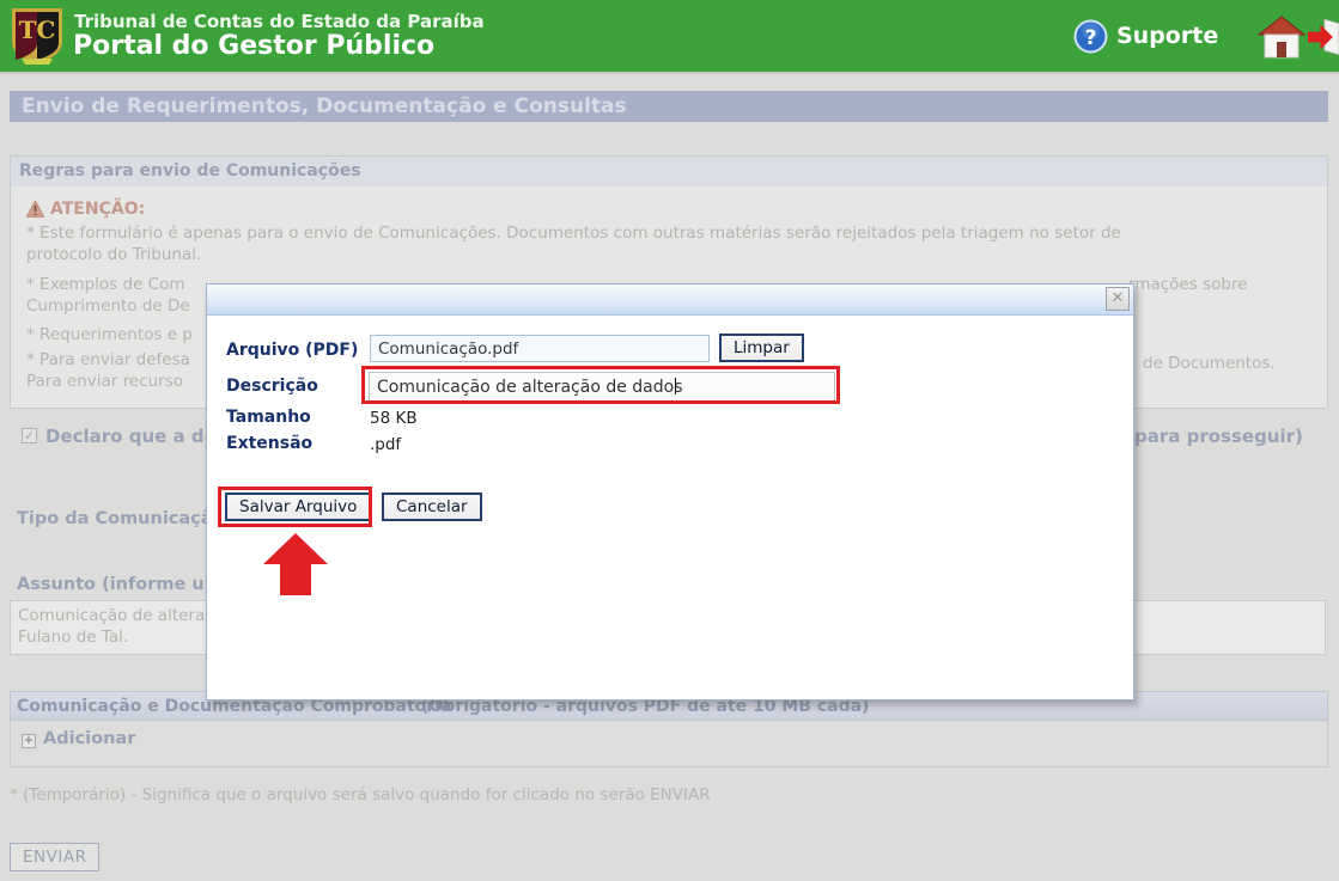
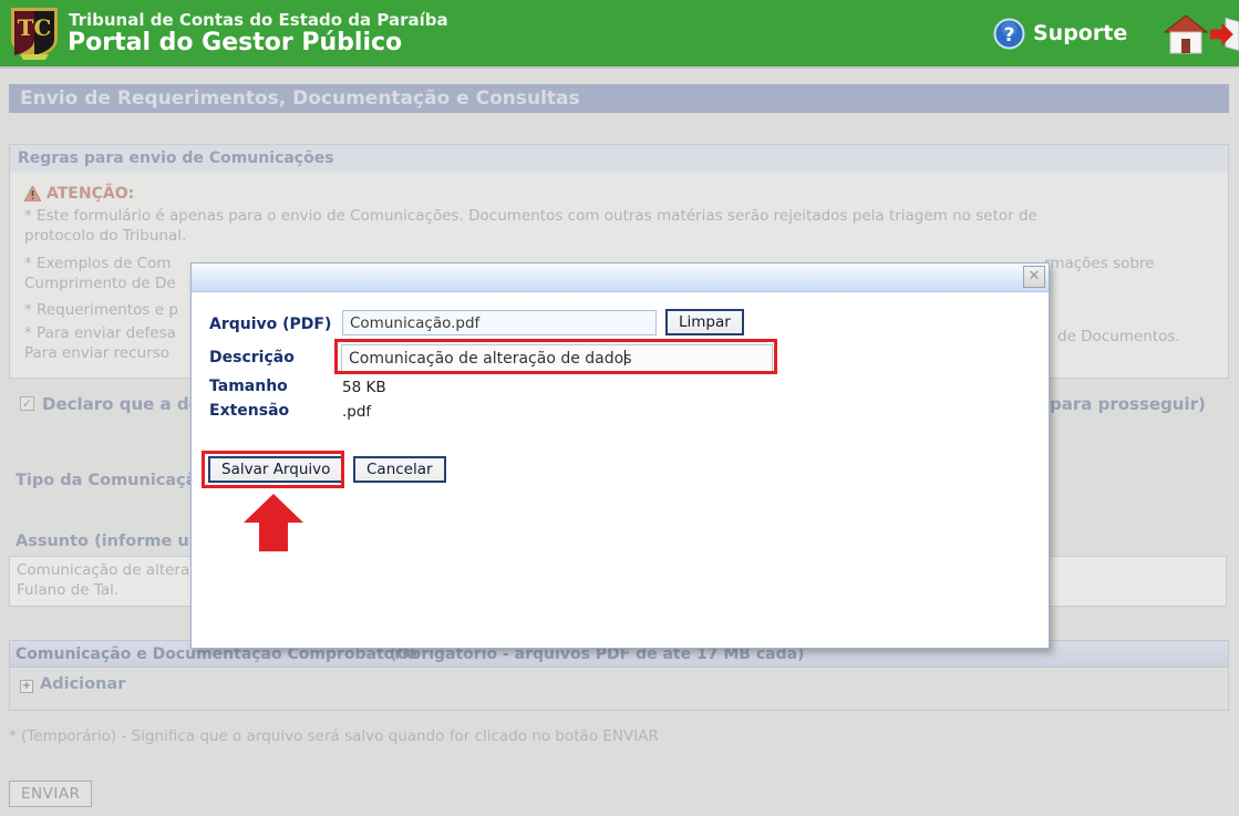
  TC
  Tribunal de Contas do Estado da Paraíba
  Portal do Gestor Público
  ?
  Suporte
  Envio de Requerimentos, Documentação e Consultas
  Regras para envio de Comunicações
  ATENÇÃO:
  * Este formulário é apenas para o envio de Comunicações. Documentos com outras matérias serão rejeitados pela triagem no setor de
  protocolo do Tribunal.
  * Exemplos de Com
  mações sobre
  Cumprimento de De
  * Requerimentos e p
  * Para enviar defesa
  de Documentos.
  Para enviar recurso
  ✓
  Declaro que a d
  para prosseguir)
  Tipo da Comunicaç
  Assunto (informe u
  Comunicação de altera
  Fulano de Tal.
  Comunicação e Documentação Comprobatória
- (Obrigatório - arquivos PDF de até 10 MB cada)
+ (Obrigatório - arquivos PDF de até 17 MB cada)
  +
  Adicionar
- * (Temporário) - Significa que o arquivo será salvo quando for clicado no serão ENVIAR
+ * (Temporário) - Significa que o arquivo será salvo quando for clicado no botão ENVIAR
  ENVIAR
  ✕
  Arquivo (PDF)
  Comunicação.pdf
  Limpar
  Descrição
  Comunicação de alteração de dados
  Tamanho
  58 KB
  Extensão
  .pdf
  Salvar Arquivo
  Cancelar
